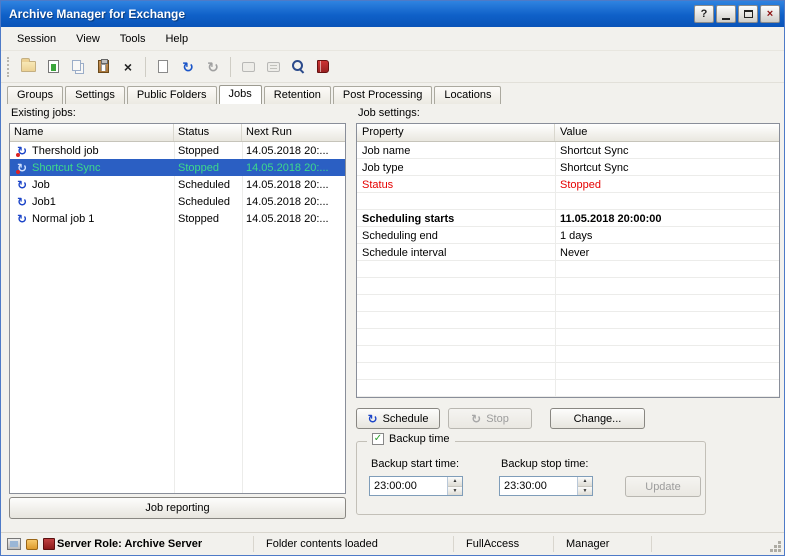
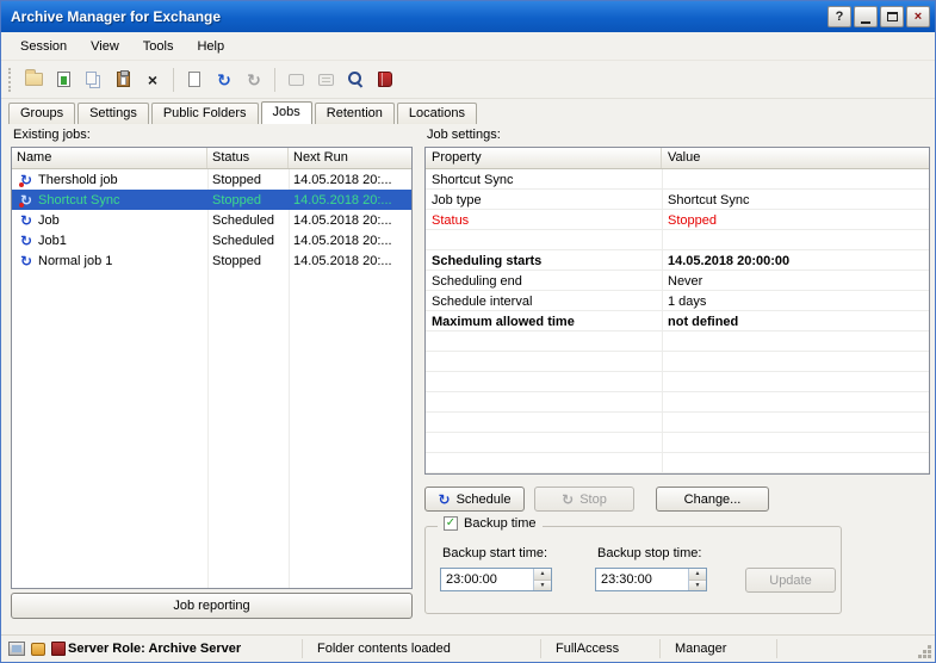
  Archive Manager for Exchange
  ?
  ×
  Session
  View
  Tools
  Help
  ×
  ↻
  ↻
  Groups
  Settings
  Public Folders
  Jobs
  Retention
- Post Processing
  Locations
  Existing jobs:
  Job settings:
  Name
  Status
  Next Run
  ↻
  Thershold job
  Stopped
  14.05.2018 20:...
  ↻
  Shortcut Sync
  Stopped
  14.05.2018 20:...
  ↻
  Job
  Scheduled
  14.05.2018 20:...
  ↻
  Job1
  Scheduled
  14.05.2018 20:...
  ↻
  Normal job 1
  Stopped
  14.05.2018 20:...
  Job reporting
  Property
  Value
- Job name
  Shortcut Sync
  Job type
  Shortcut Sync
  Status
  Stopped
  Scheduling starts
- 11.05.2018 20:00:00
+ 14.05.2018 20:00:00
  Scheduling end
- 1 days
+ Never
  Schedule interval
- Never
+ 1 days
+ Maximum allowed time
+ not defined
  ↻
  Schedule
  ↻
  Stop
  Change...
  Backup start time:
  Backup stop time:
  23:00:00
  23:30:00
  Update
  ✓
  Backup time
  Server Role: Archive Server
  Folder contents loaded
  FullAccess
  Manager
